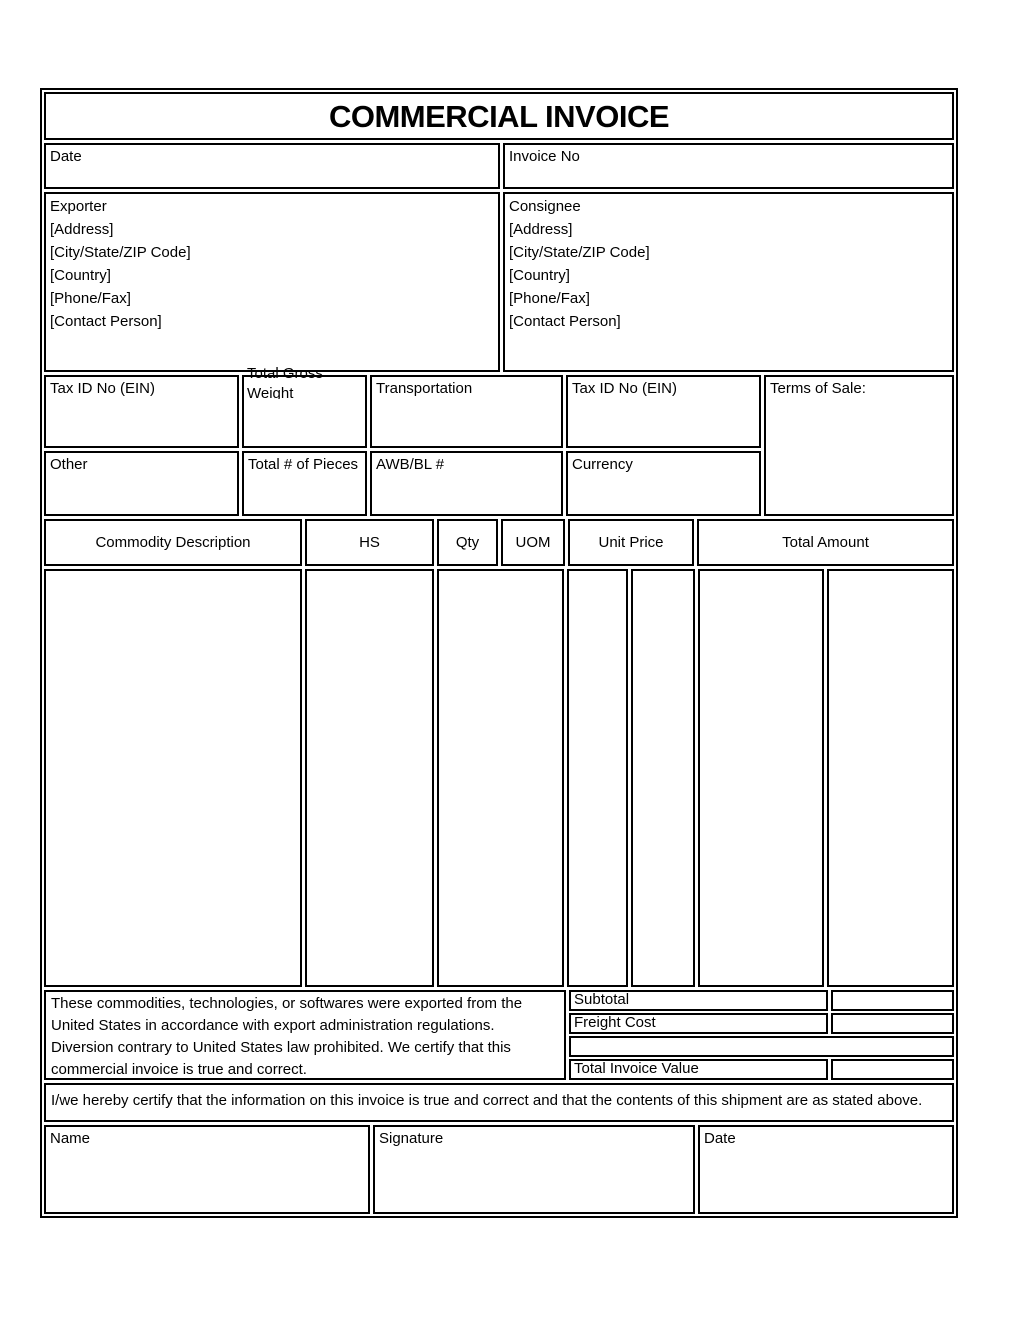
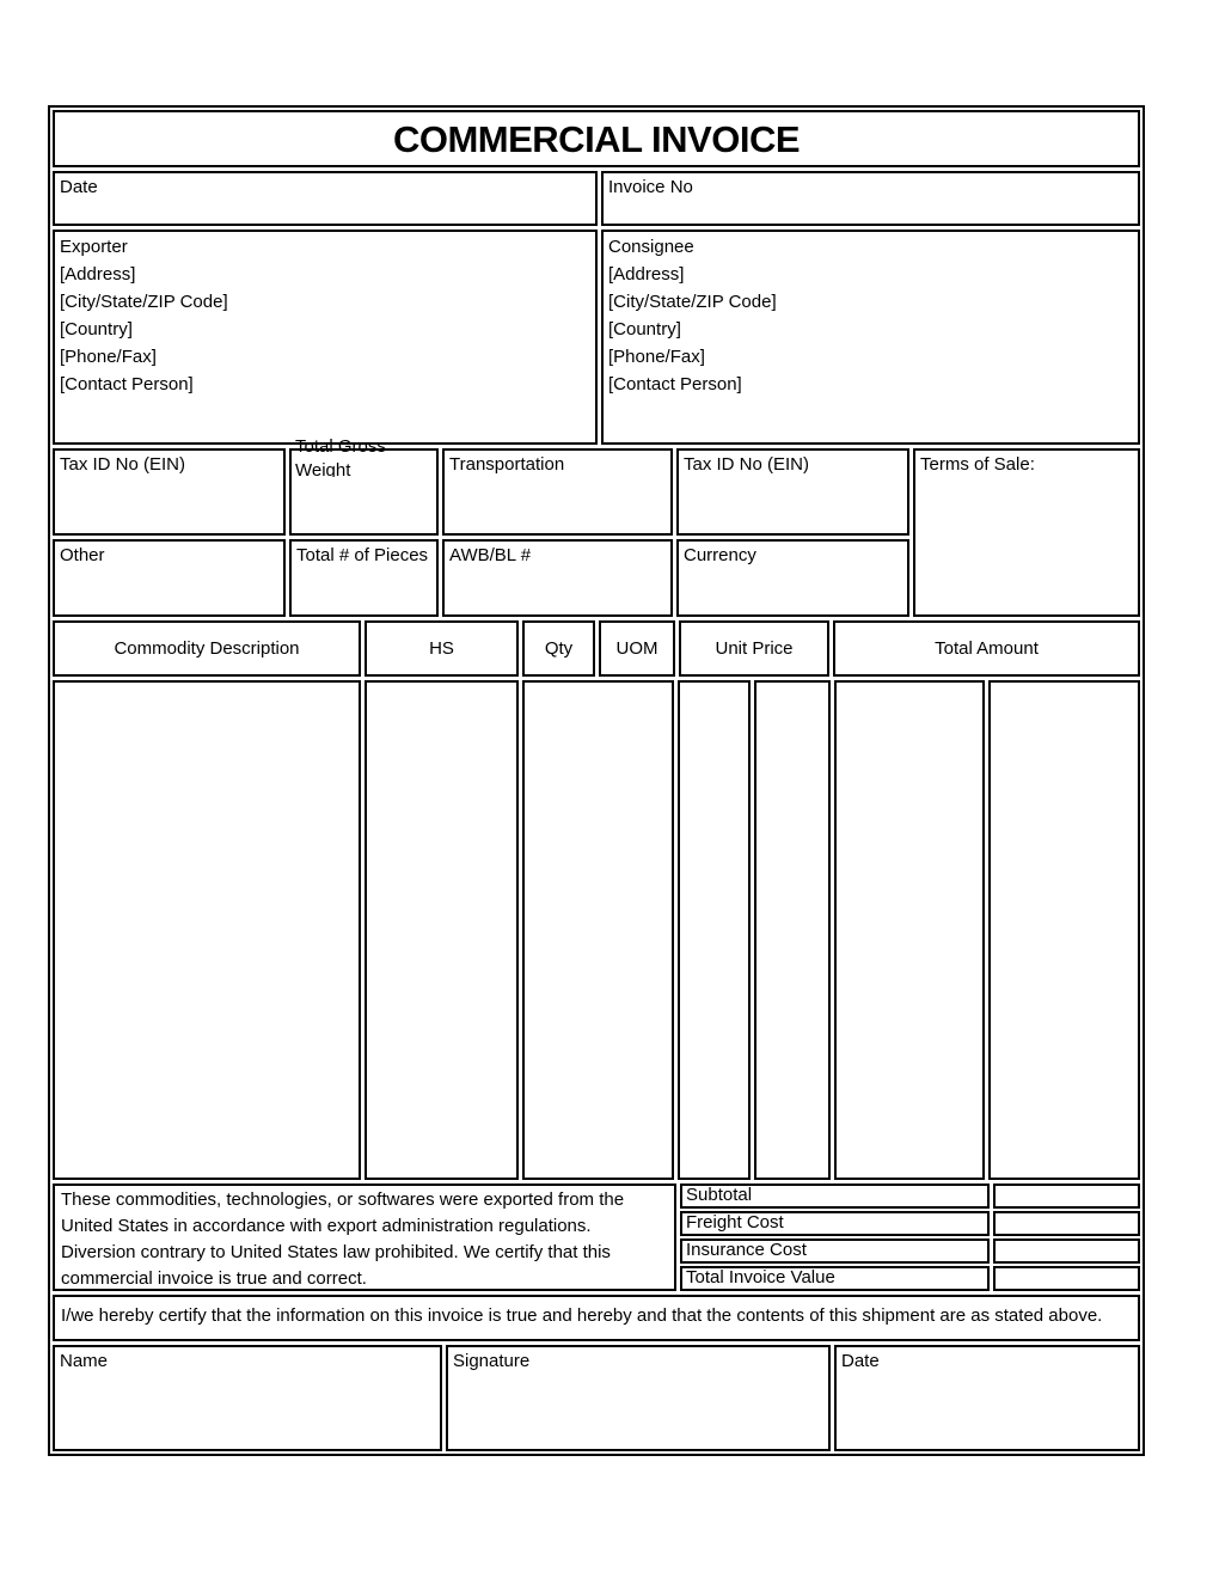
  COMMERCIAL INVOICE
  Date
  Invoice No
  Exporter
  [Address]
  [City/State/ZIP Code]
  [Country]
  [Phone/Fax]
  [Contact Person]
  Consignee
  [Address]
  [City/State/ZIP Code]
  [Country]
  [Phone/Fax]
  [Contact Person]
  Tax ID No (EIN)
  Total Gross Weight
  Transportation
  Tax ID No (EIN)
  Other
  Total # of Pieces
  AWB/BL #
  Currency
  Terms of Sale:
  Commodity Description
  HS
  Qty
  UOM
  Unit Price
  Total Amount
  These commodities, technologies, or softwares were exported from the United States in accordance with export administration regulations. Diversion contrary to United States law prohibited. We certify that this commercial invoice is true and correct.
  Subtotal
  Freight Cost
+ Insurance Cost
  Total Invoice Value
- I/we hereby certify that the information on this invoice is true and correct and that the contents of this shipment are as stated above.
+ I/we hereby certify that the information on this invoice is true and hereby and that the contents of this shipment are as stated above.
  Name
  Signature
  Date
